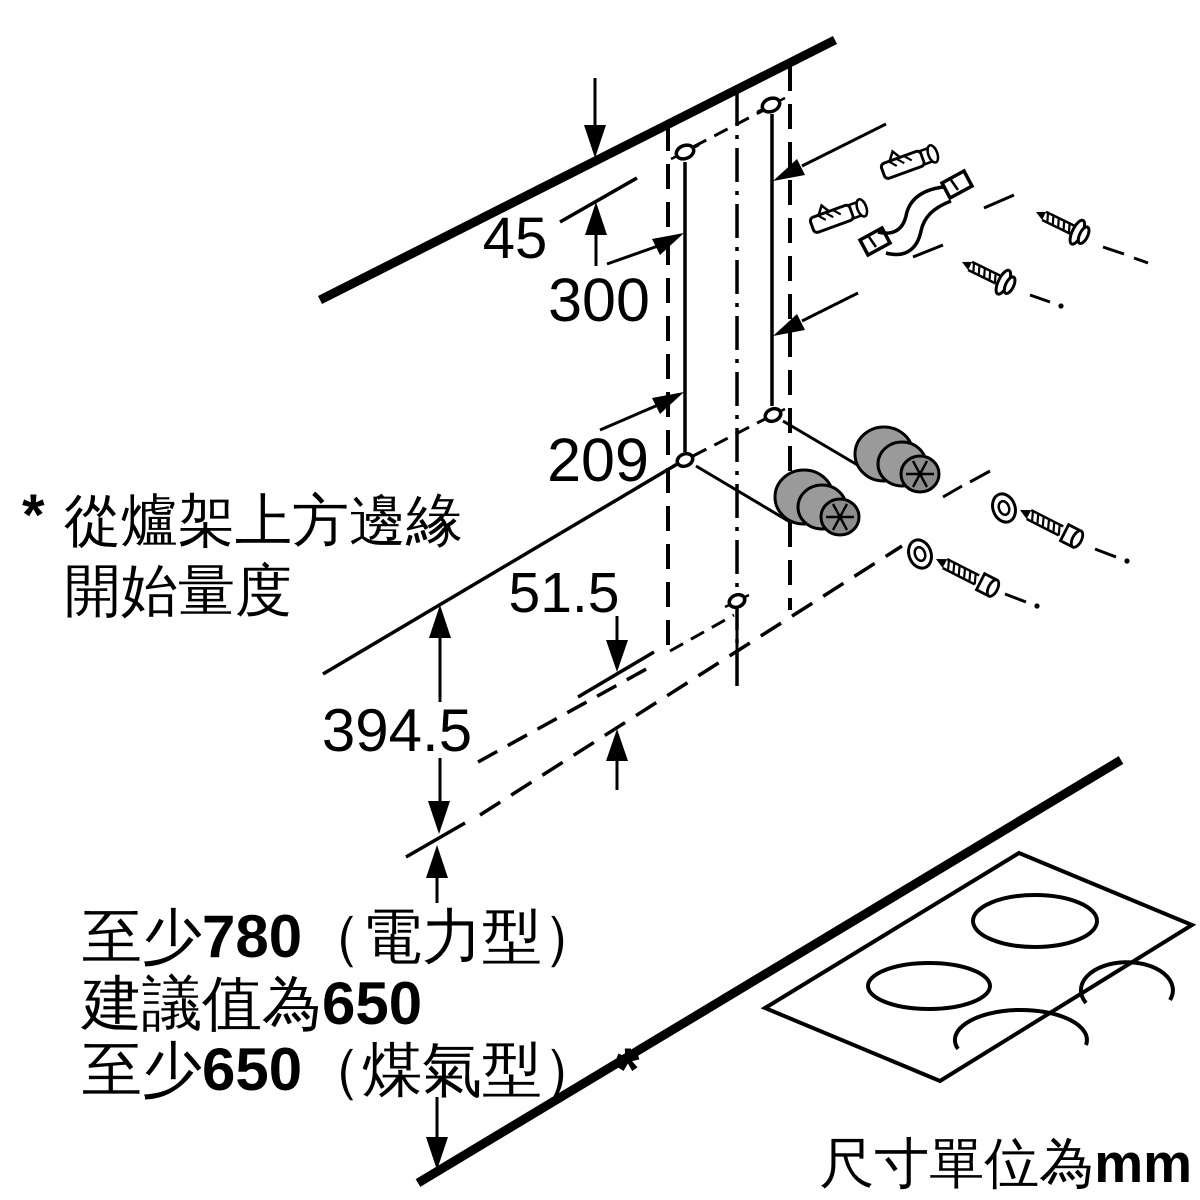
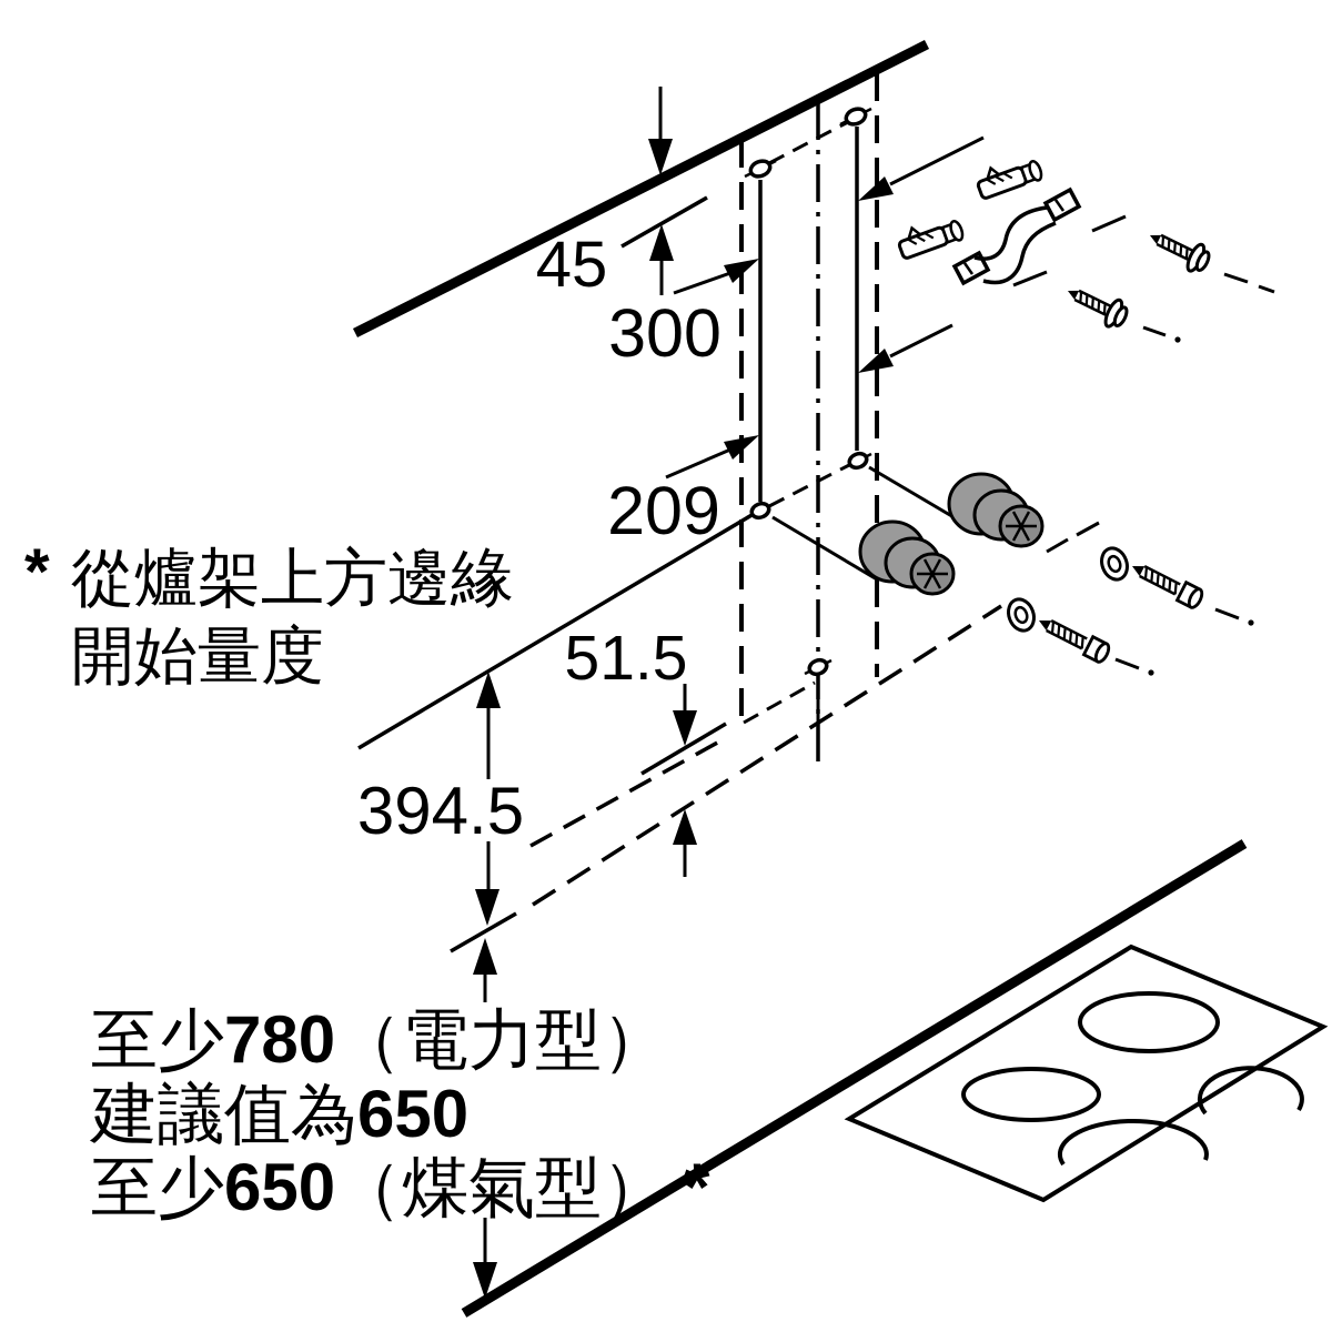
  45
  300
  209
  51.5
  394.5
  *
  從爐架上方邊緣
  開始量度
  至少780（電力型）
  建議值為650
  至少650（煤氣型） *
- 尺寸單位為mm
